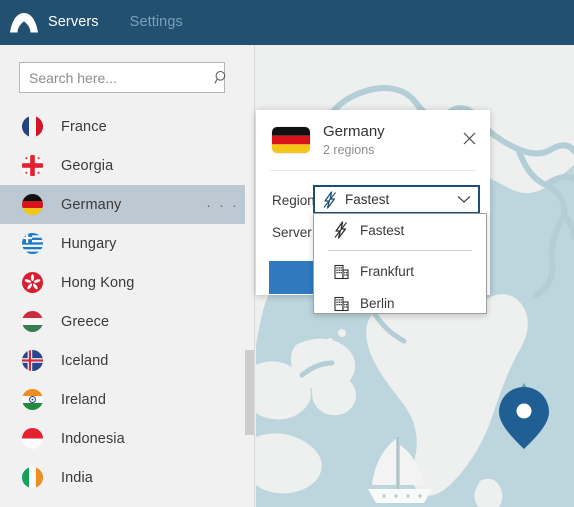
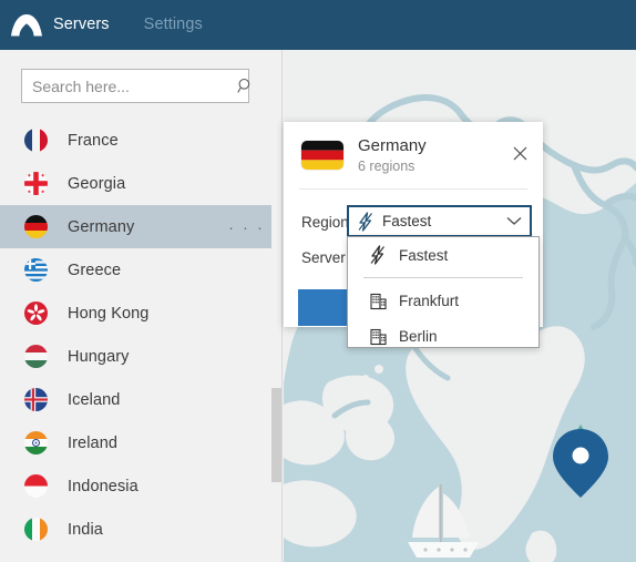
  Servers
  Settings
  Search here...
  France
  Georgia
  Germany
  · · ·
- Hungary
+ Greece
  Hong Kong
- Greece
+ Hungary
  Iceland
  Ireland
  Indonesia
  India
  Germany
- 2 regions
+ 6 regions
  Region
  Server
  Fastest
  Fastest
  Frankfurt
  Berlin
